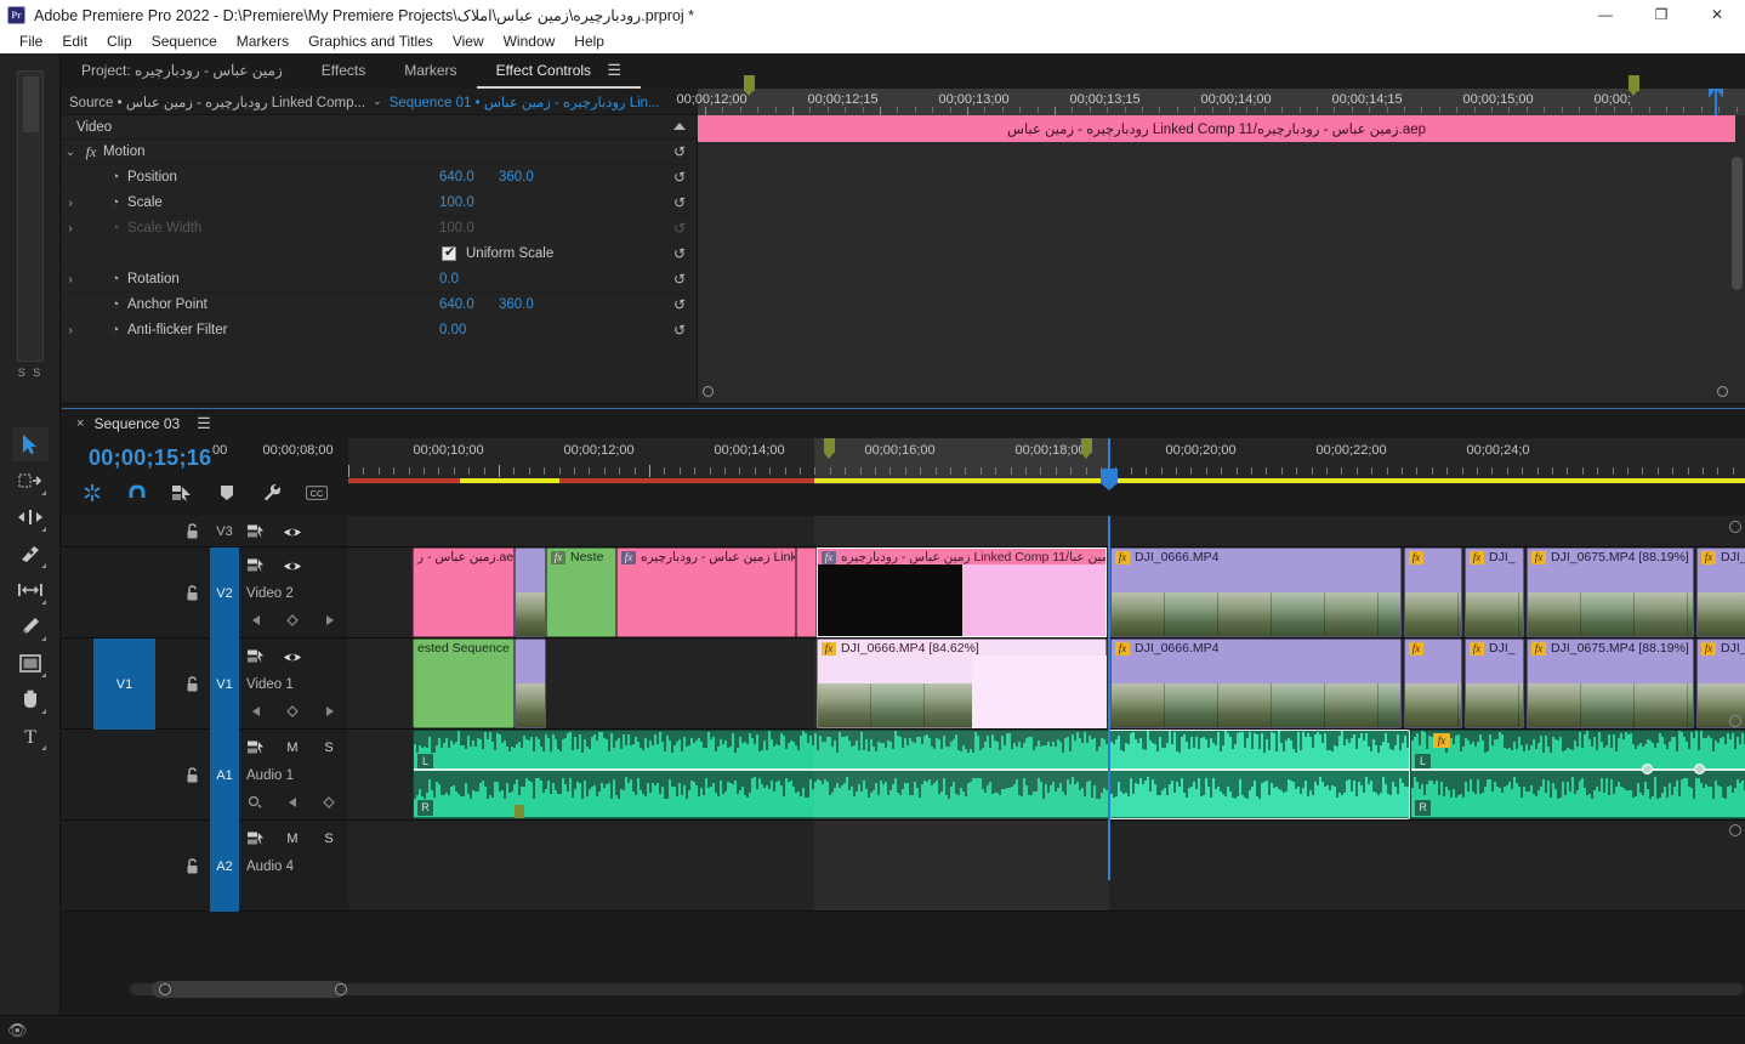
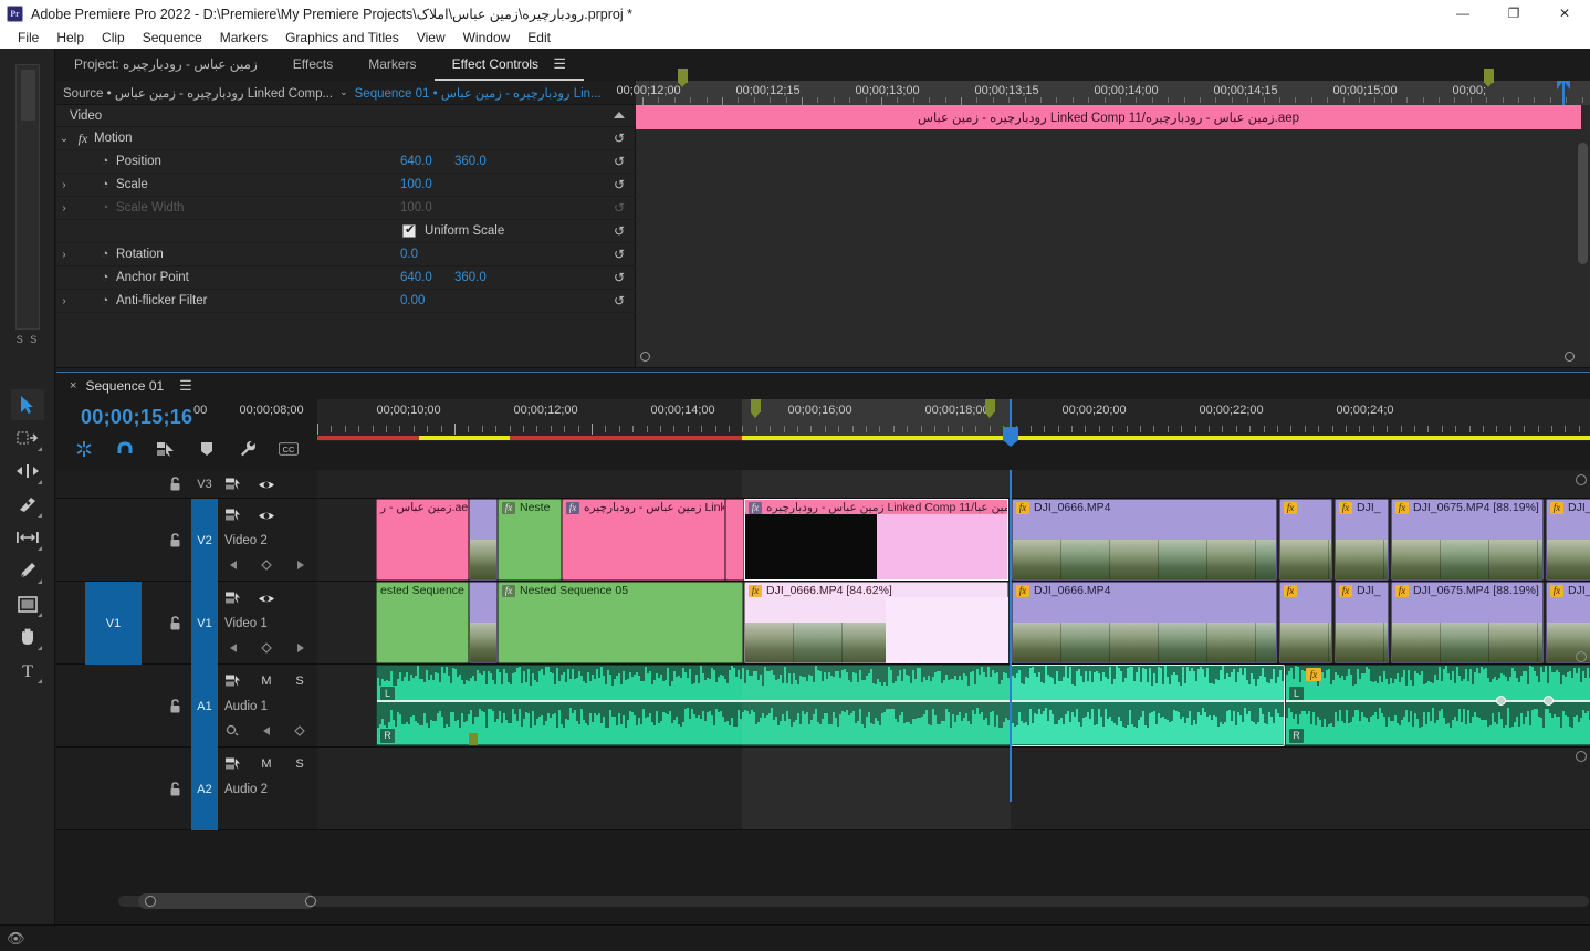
  Pr
  Adobe Premiere Pro 2022 - D:\Premiere\My Premiere Projects\رودبارچیره\زمین عباس\املاک.prproj *
  —
  ❐
  ✕
  File
- Edit
+ Help
  Clip
  Sequence
  Markers
  Graphics and Titles
  View
  Window
- Help
+ Edit
  S S
  T
  Project: زمین عباس - رودبارچیره
  Effects
  Markers
  Effect Controls ☰
  Source • رودبارچیره - زمین عباس Linked Comp...
  ⌄
  Sequence 01 • رودبارچیره - زمین عباس Lin...
  Video
  ⌄
  fx
  Motion
  ↺
  ◔
  Position
  640.0
  360.0
  ↺
  ›
  ◔
  Scale
  100.0
  ↺
  ›
  ◔
  Scale Width
  100.0
  ↺
  Uniform Scale
  ↺
  ›
  ◔
  Rotation
  0.0
  ↺
  ◔
  Anchor Point
  640.0
  360.0
  ↺
  ›
  ◔
  Anti-flicker Filter
  0.00
  ↺
  00;00;12;00
  00;00;12;15
  00;00;13;00
  00;00;13;15
  00;00;14;00
  00;00;14;15
  00;00;15;00
  00;00;
  رودبارچیره - زمین عباس Linked Comp 11/زمین عباس - رودبارچیره.aep
  ×
- Sequence 03
+ Sequence 01
  ☰
  00;00;15;16
  CC
  00
  00;00;08;00
  00;00;10;00
  00;00;12;00
  00;00;14;00
  00;00;16;00
  00;00;18;0
  00;00;20;00
  00;00;22;00
  00;00;24;0
  V3
  V2
  Video 2
  زمین عباس - ر.ae
  fx Neste
  fx زمین عباس - رودبارچیره Link
  fx زمین عباس - رودبارچیره Linked Comp 11/ مین عبا
  fx DJI_0666.MP4
  fx
  fx DJI_
  fx DJI_0675.MP4 [88.19%]
  V1
  V1
  Video 1
  ested Sequence
+ fx Nested Sequence 05
  fx DJI_0666.MP4 [84.62%]
  fx DJI_0666.MP4
  fx
  fx DJI_
  fx DJI_0675.MP4 [88.19%]
  A1
  M
  S
  Audio 1
  L
  R
  L
  R
  fx
  A2
  M
  S
- Audio 4
+ Audio 2
  👁
